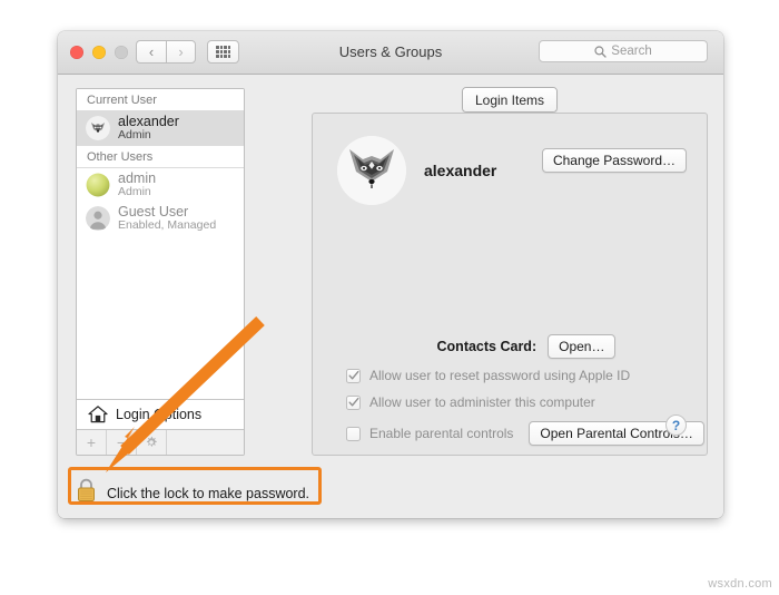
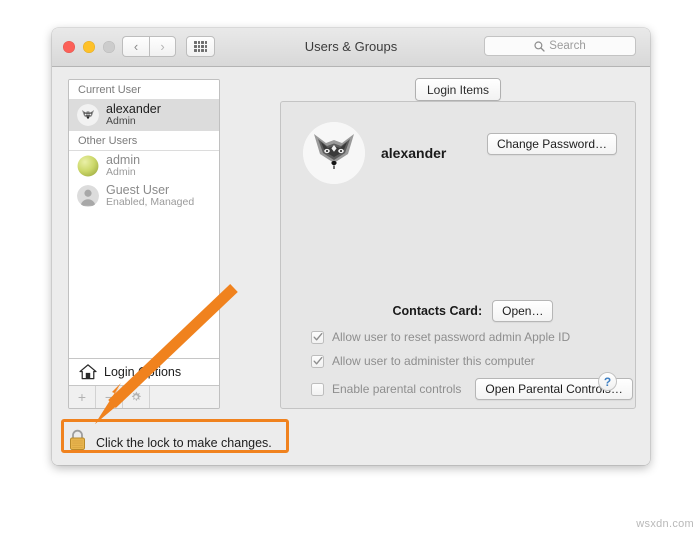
  ‹
  ›
  Users & Groups
  Search
  Login Items
  Current User
  alexander
  Admin
  Other Users
  admin
  Admin
  Guest User
  Enabled, Managed
  Logintions
  +
  −
  alexander
  Change Password…
  Contacts Card:
  Open…
- Allow user to reset password using Apple ID
+ Allow user to reset password admin Apple ID
  Allow user to administer this computer
  Enable parental controls
  Open Parental Contro…
  ?
- Click the lock to make password.
+ Click the lock to make changes.
  wsxdn.com
